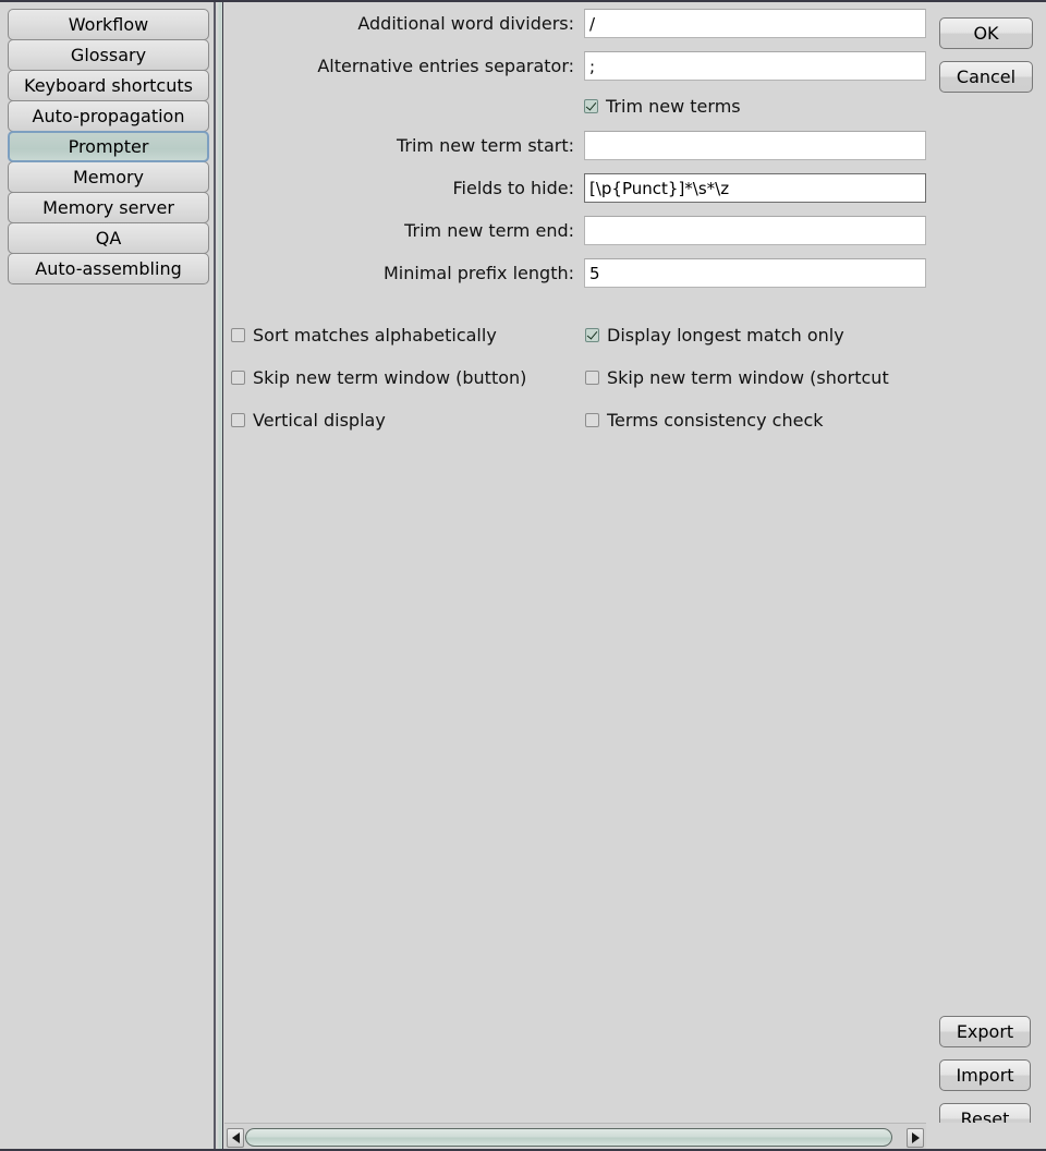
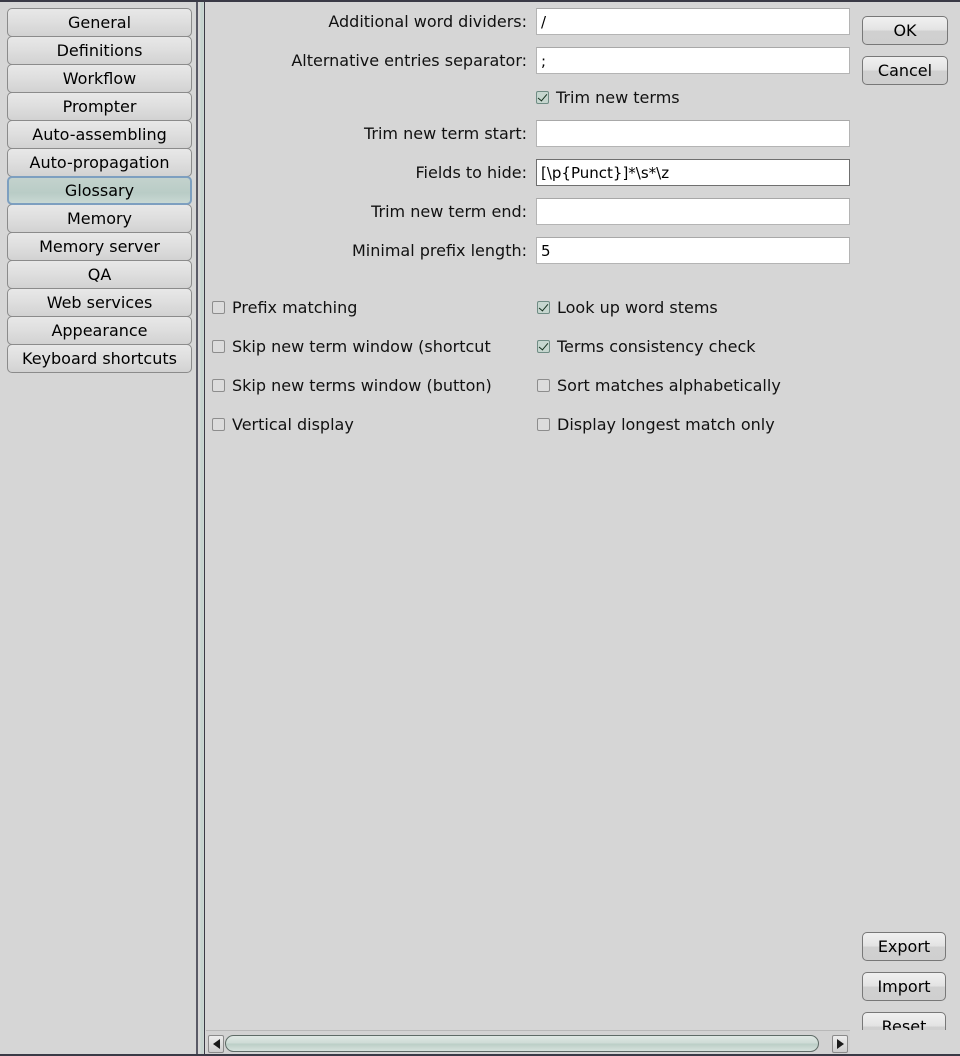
+ General
+ Definitions
  Workflow
- Glossary
+ Prompter
- Keyboard shortcuts
+ Auto-assembling
  Auto-propagation
- Prompter
+ Glossary
  Memory
  Memory server
  QA
+ Web services
+ Appearance
- Auto-assembling
+ Keyboard shortcuts
  Additional word dividers:
  /
  Alternative entries separator:
  ;
  Trim new terms
  Trim new term start:
  Fields to hide:
  [\p{Punct}]*\s*\z
  Trim new term end:
  Minimal prefix length:
  5
+ Prefix matching
+ Look up word stems
- Sort matches alphabetically
+ Skip new term window (shortcut
- Display longest match only
+ Terms consistency check
- Skip new term window (button)
+ Skip new terms window (button)
- Skip new term window (shortcut
+ Sort matches alphabetically
  Vertical display
- Terms consistency check
+ Display longest match only
  OK
  Cancel
  Export
  Import
  Reset
